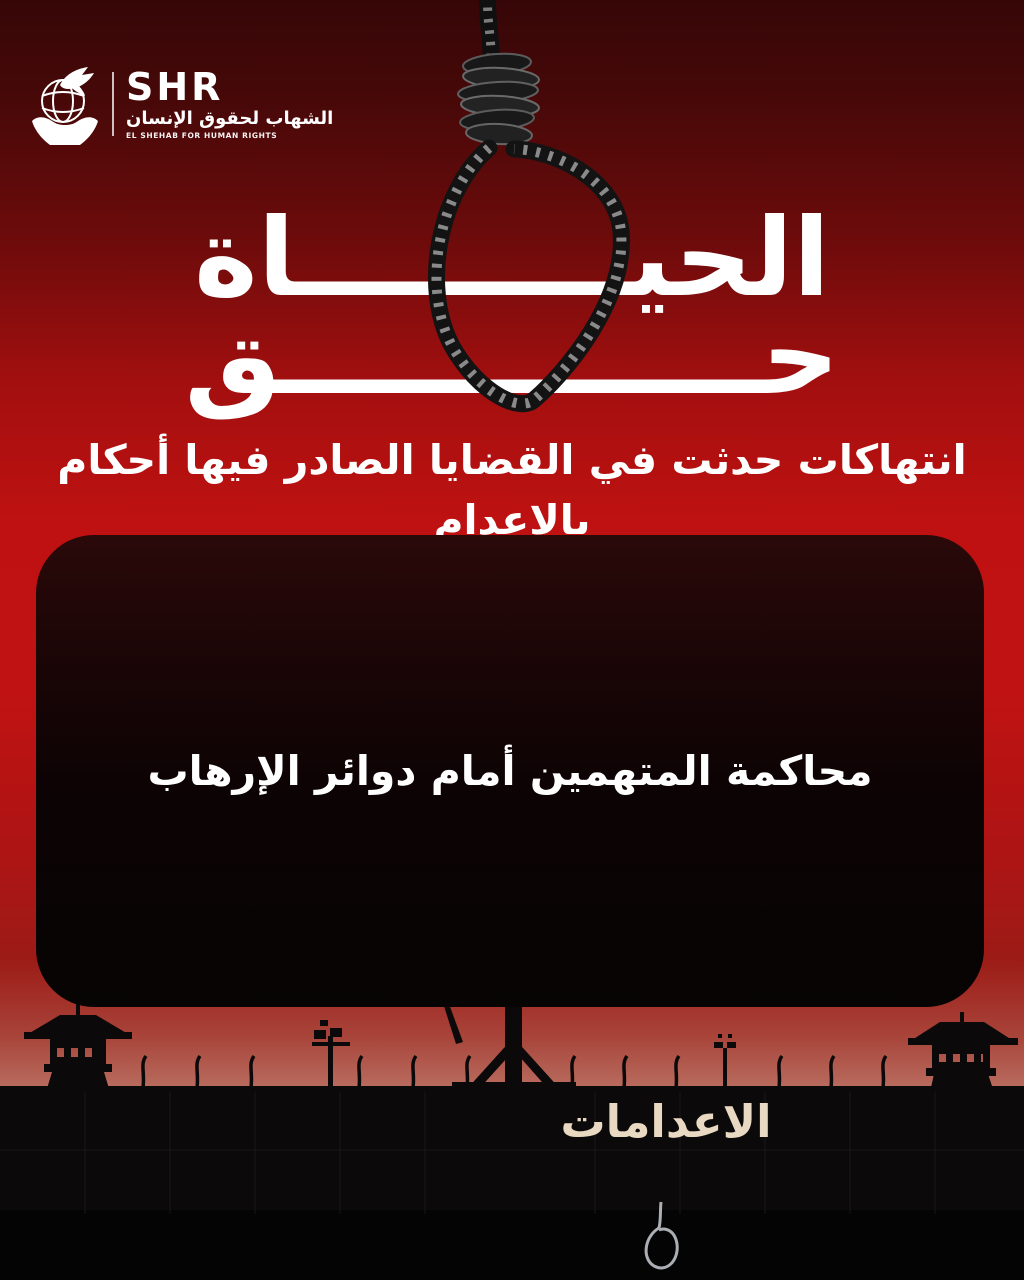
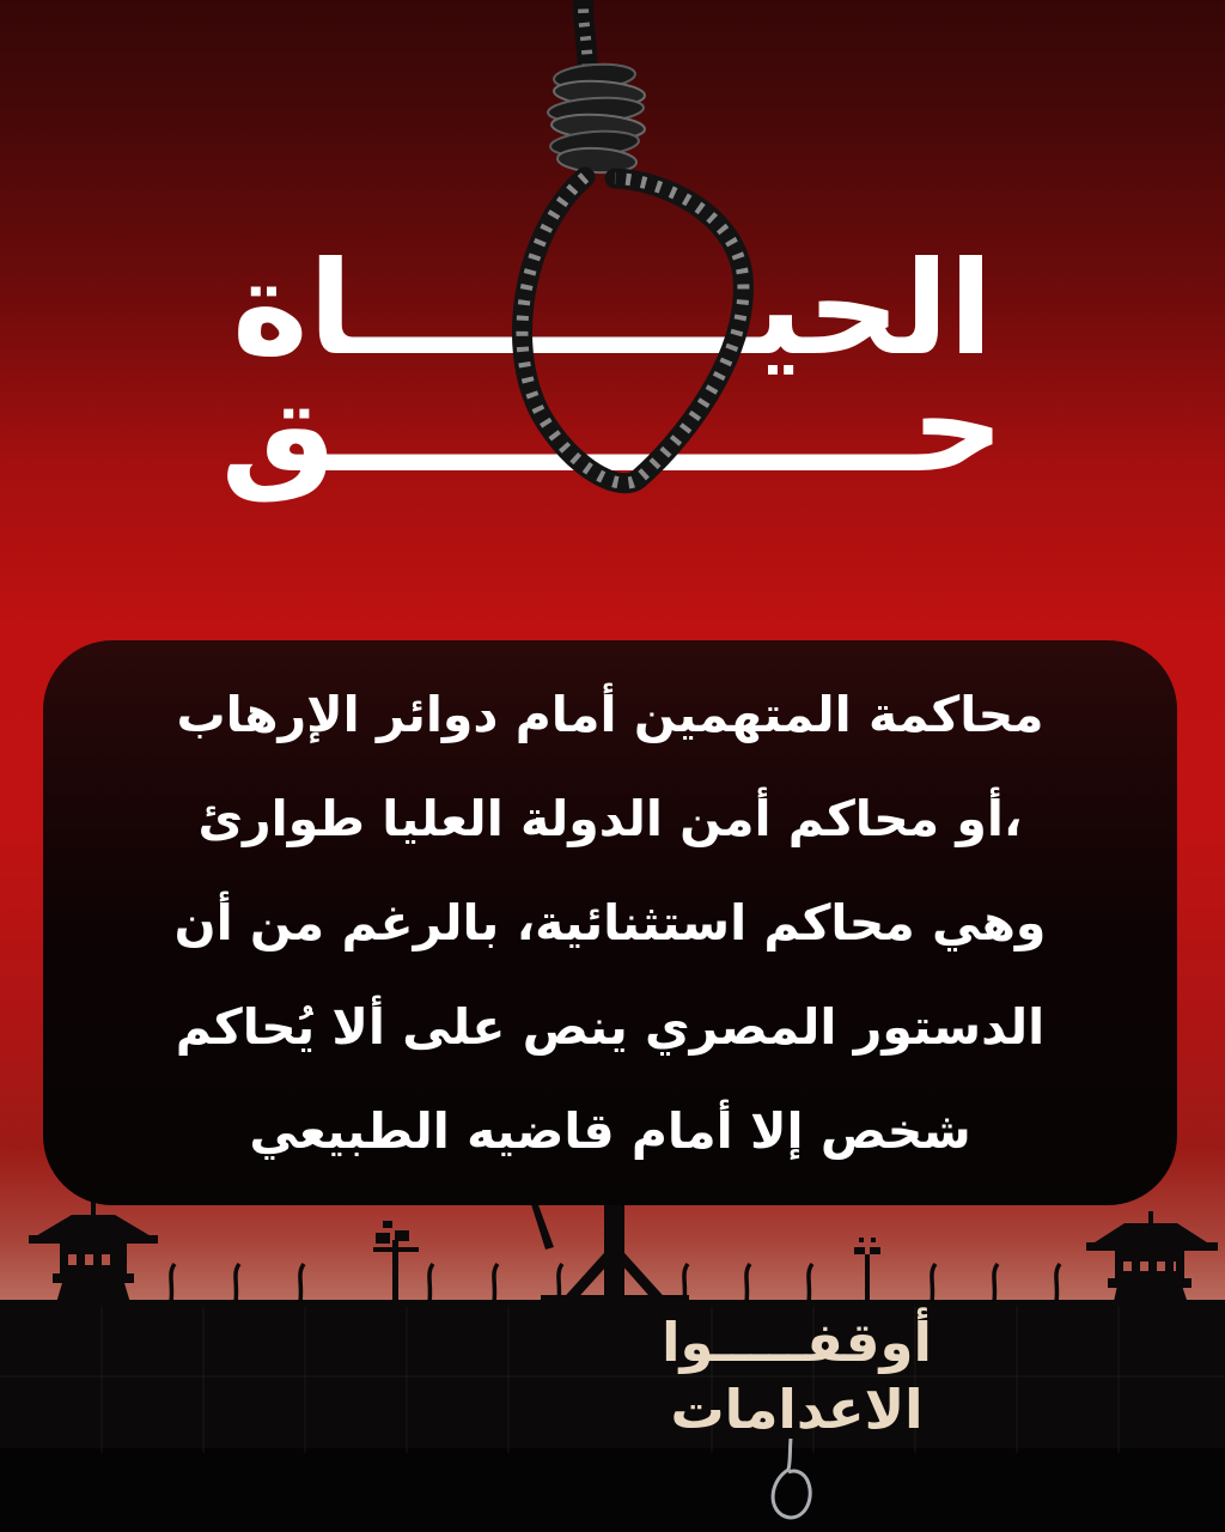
- SHR
- الشهاب لحقوق الإنسان
- EL SHEHAB FOR HUMAN RIGHTS
  الحيــــــــاة
  حـــــــــــــق
- انتهاكات حدثت في القضايا الصادر فيها أحكام بالإعدام
  محاكمة المتهمين أمام دوائر الإرهاب
+ ،أو محاكم أمن الدولة العليا طوارئ
+ وهي محاكم استثنائية، بالرغم من أن
+ الدستور المصري ينص على ألا يُحاكم
+ شخص إلا أمام قاضيه الطبيعي
+ أوقفـــــوا
  الاعدامات
